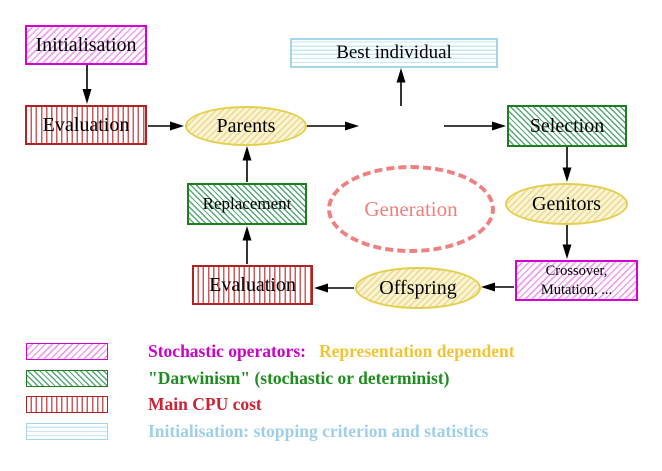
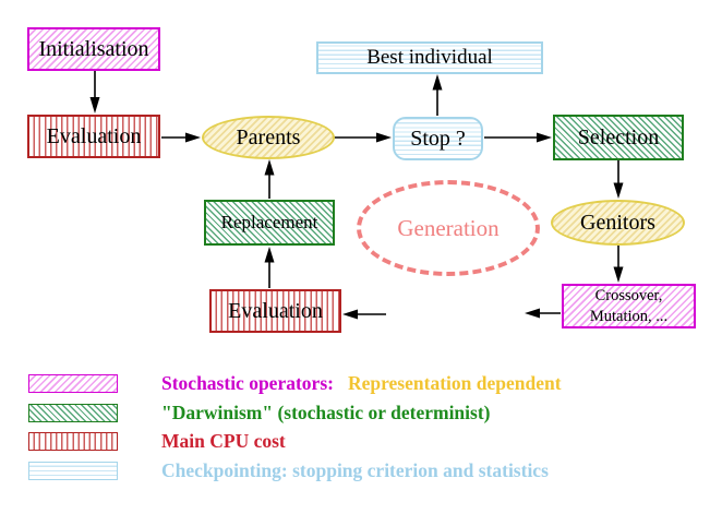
  Initialisation
  Evaluation
  Parents
  Best individual
+ Stop ?
  Selection
  Genitors
  Crossover,
  Mutation, ...
- Offspring
  Evaluation
  Replacement
  Generation
  Stochastic operators: Representation dependent
  "Darwinism" (stochastic or determinist)
  Main CPU cost
- Initialisation: stopping criterion and statistics
+ Checkpointing: stopping criterion and statistics
